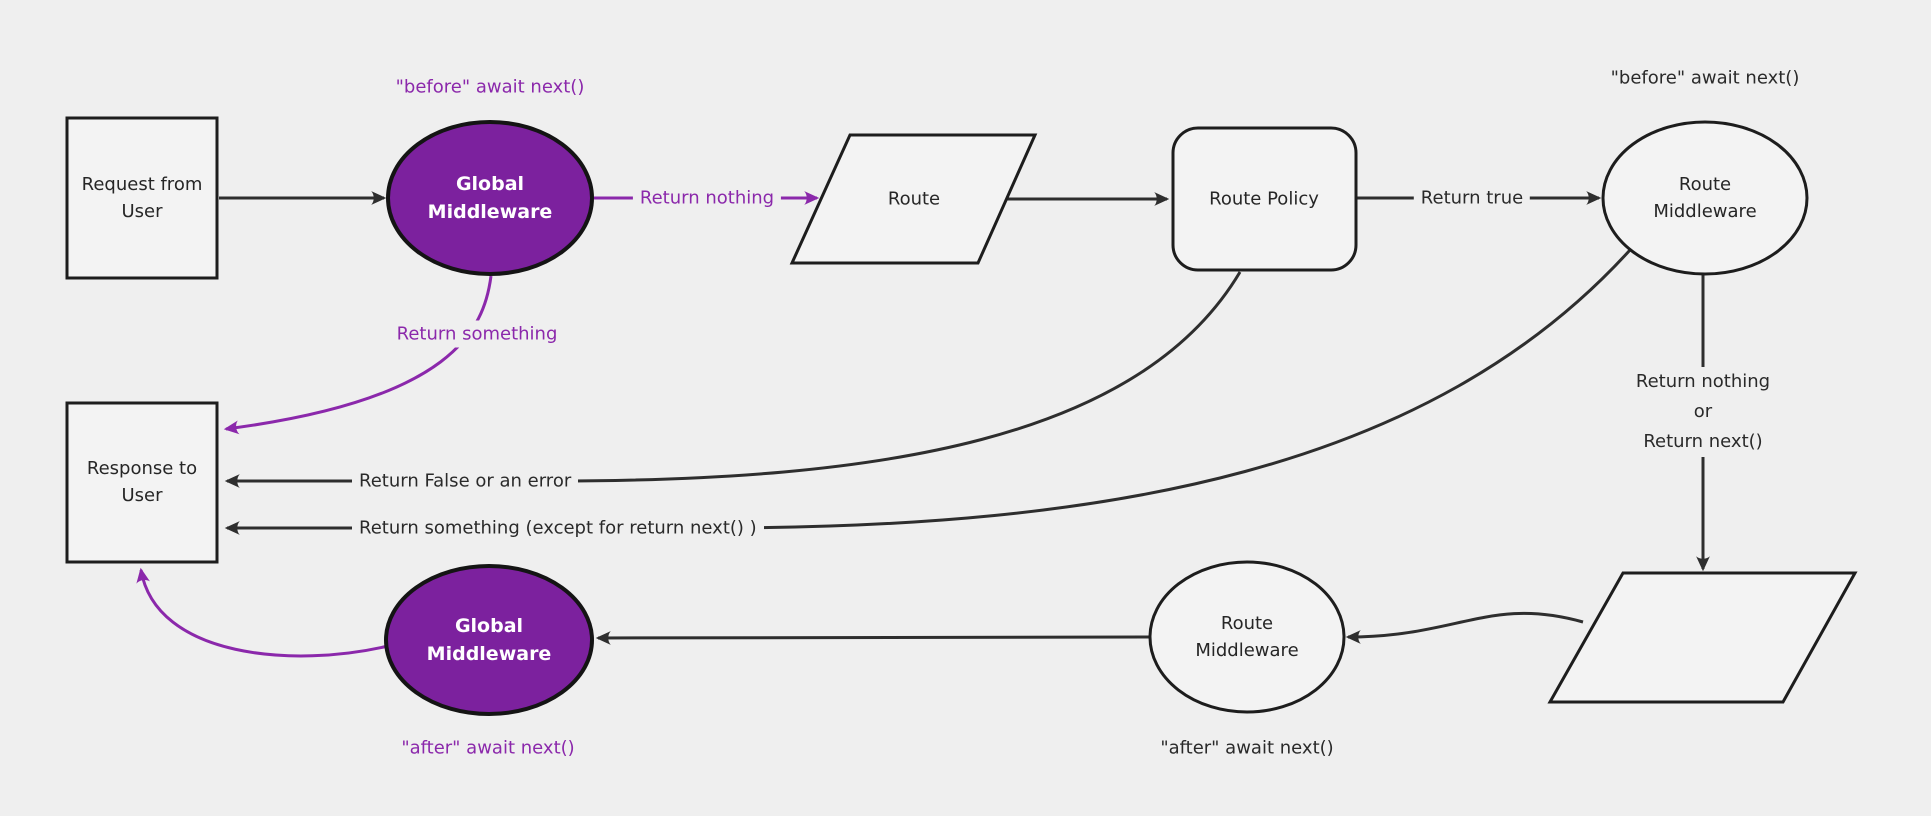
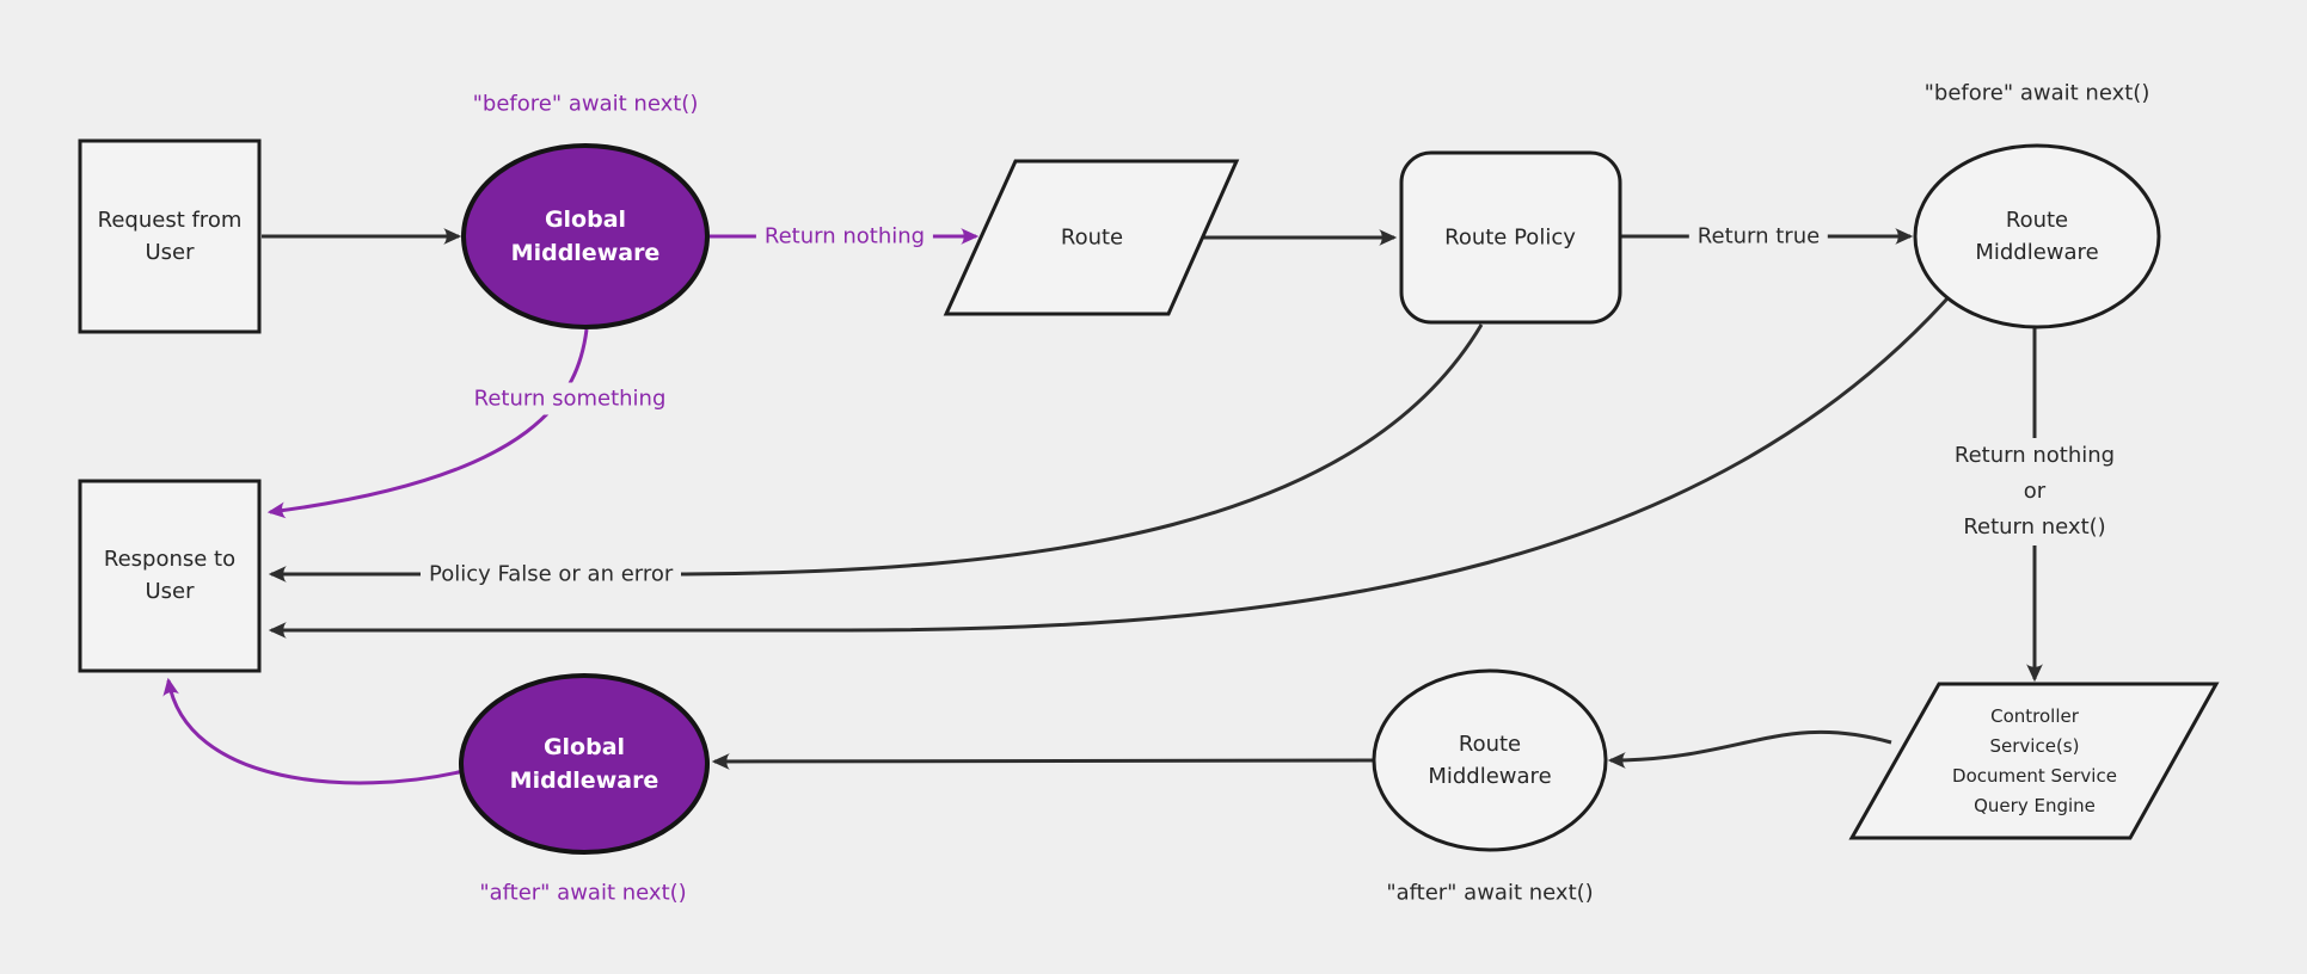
  Request from
  User
  Response to
  User
  Global
  Middleware
  Global
  Middleware
  Route
  Route Policy
  Route
  Middleware
  Route
  Middleware
+ Controller
+ Service(s)
+ Document Service
+ Query Engine
  "before" await next()
  "before" await next()
  Return nothing
  Return true
  Return something
- Return False or an error
+ Policy False or an error
- Return something (except for return next() )
  Return nothing
  or
  Return next()
  "after" await next()
  "after" await next()
